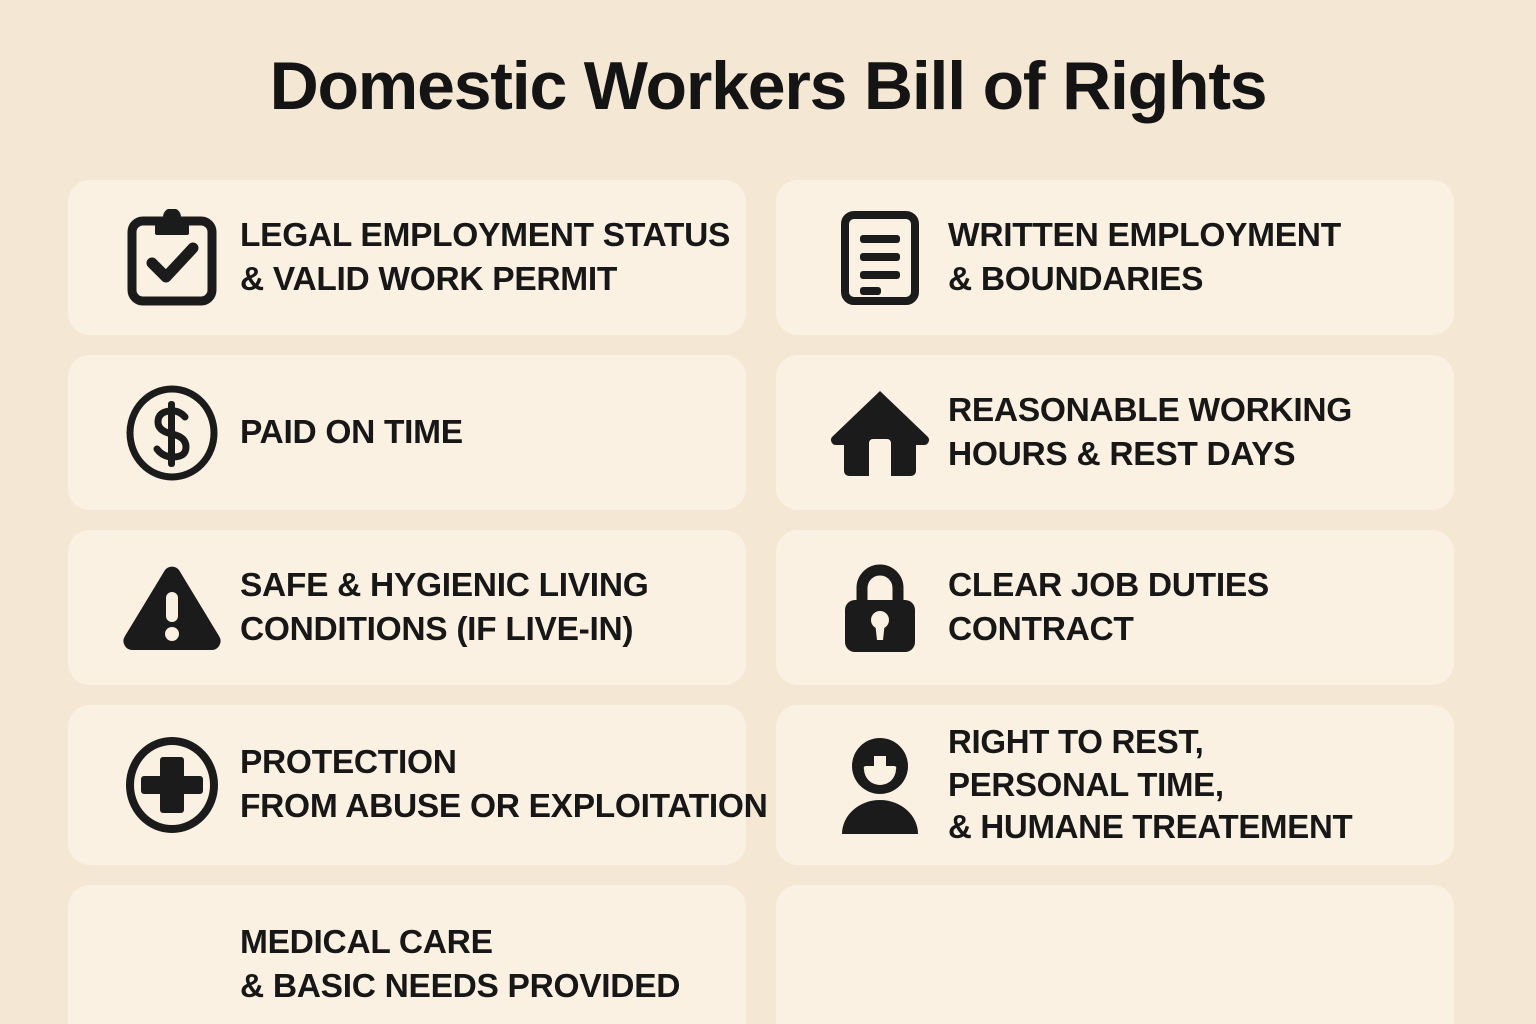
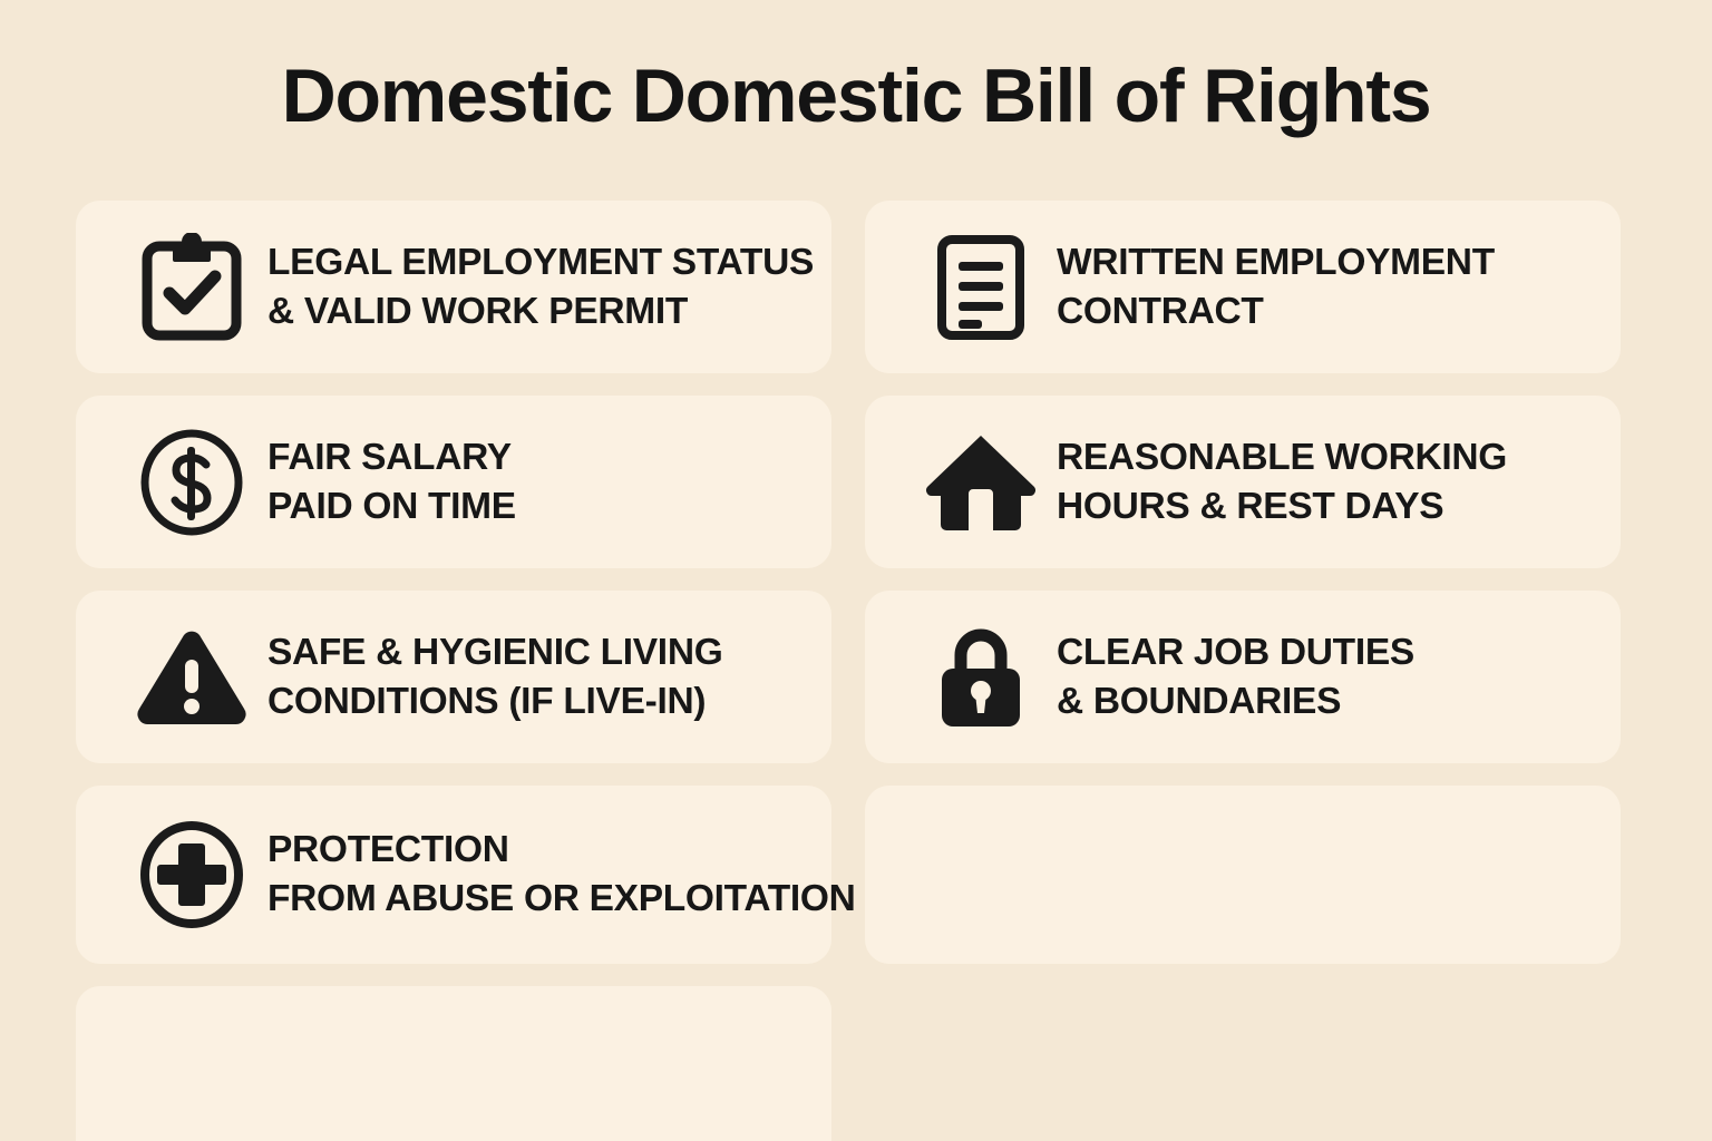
- Domestic Workers Bill of Rights
+ Domestic Domestic Bill of Rights
  LEGAL EMPLOYMENT STATUS
  & VALID WORK PERMIT
  WRITTEN EMPLOYMENT
- & BOUNDARIES
+ CONTRACT
+ FAIR SALARY
  PAID ON TIME
  REASONABLE WORKING
  HOURS & REST DAYS
  SAFE & HYGIENIC LIVING
  CONDITIONS (IF LIVE-IN)
  CLEAR JOB DUTIES
- CONTRACT
+ & BOUNDARIES
  PROTECTION
  FROM ABUSE OR EXPLOITATION
- RIGHT TO REST,
- PERSONAL TIME,
- & HUMANE TREATEMENT
- MEDICAL CARE
- & BASIC NEEDS PROVIDED
